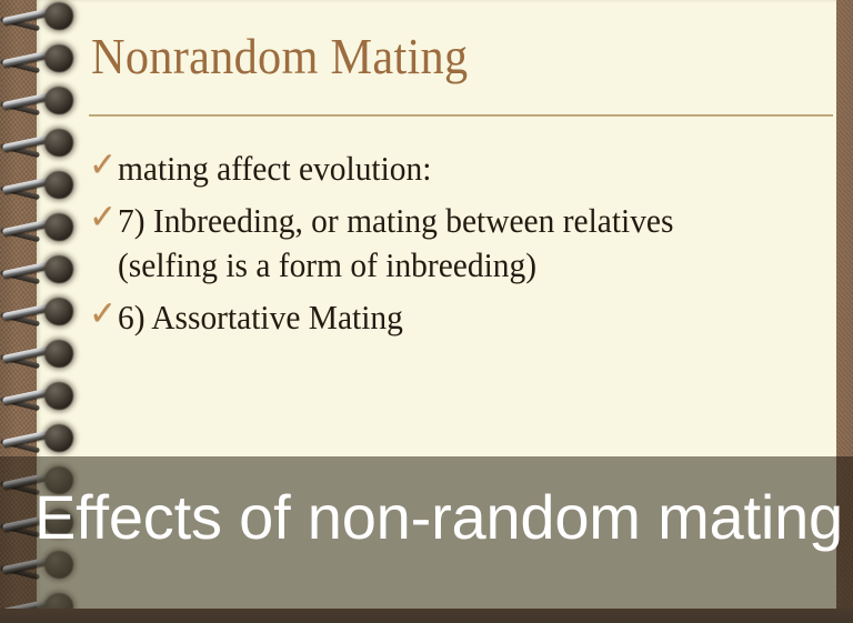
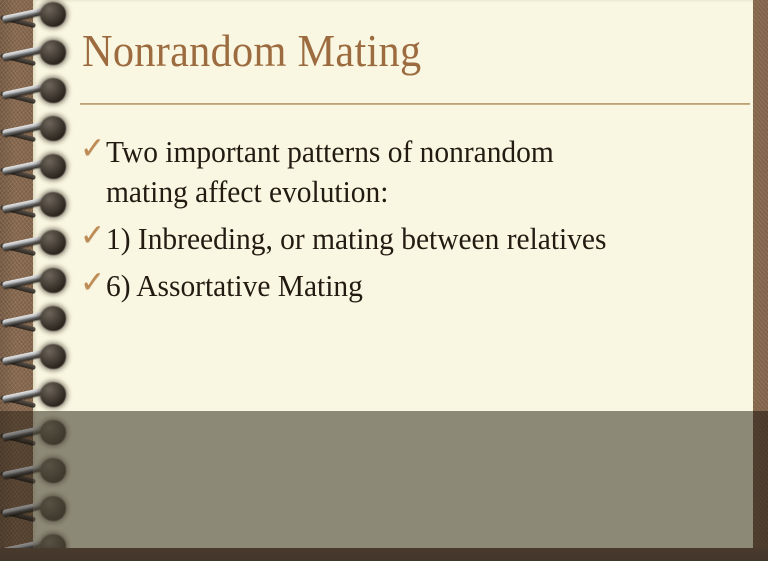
  Nonrandom Mating
  ✓
+ Two important patterns of nonrandom
  mating affect evolution:
  ✓
- 7) Inbreeding, or mating between relatives
+ 1) Inbreeding, or mating between relatives
- (selfing is a form of inbreeding)
  ✓
  6) Assortative Mating
- Effects of non-random mating
